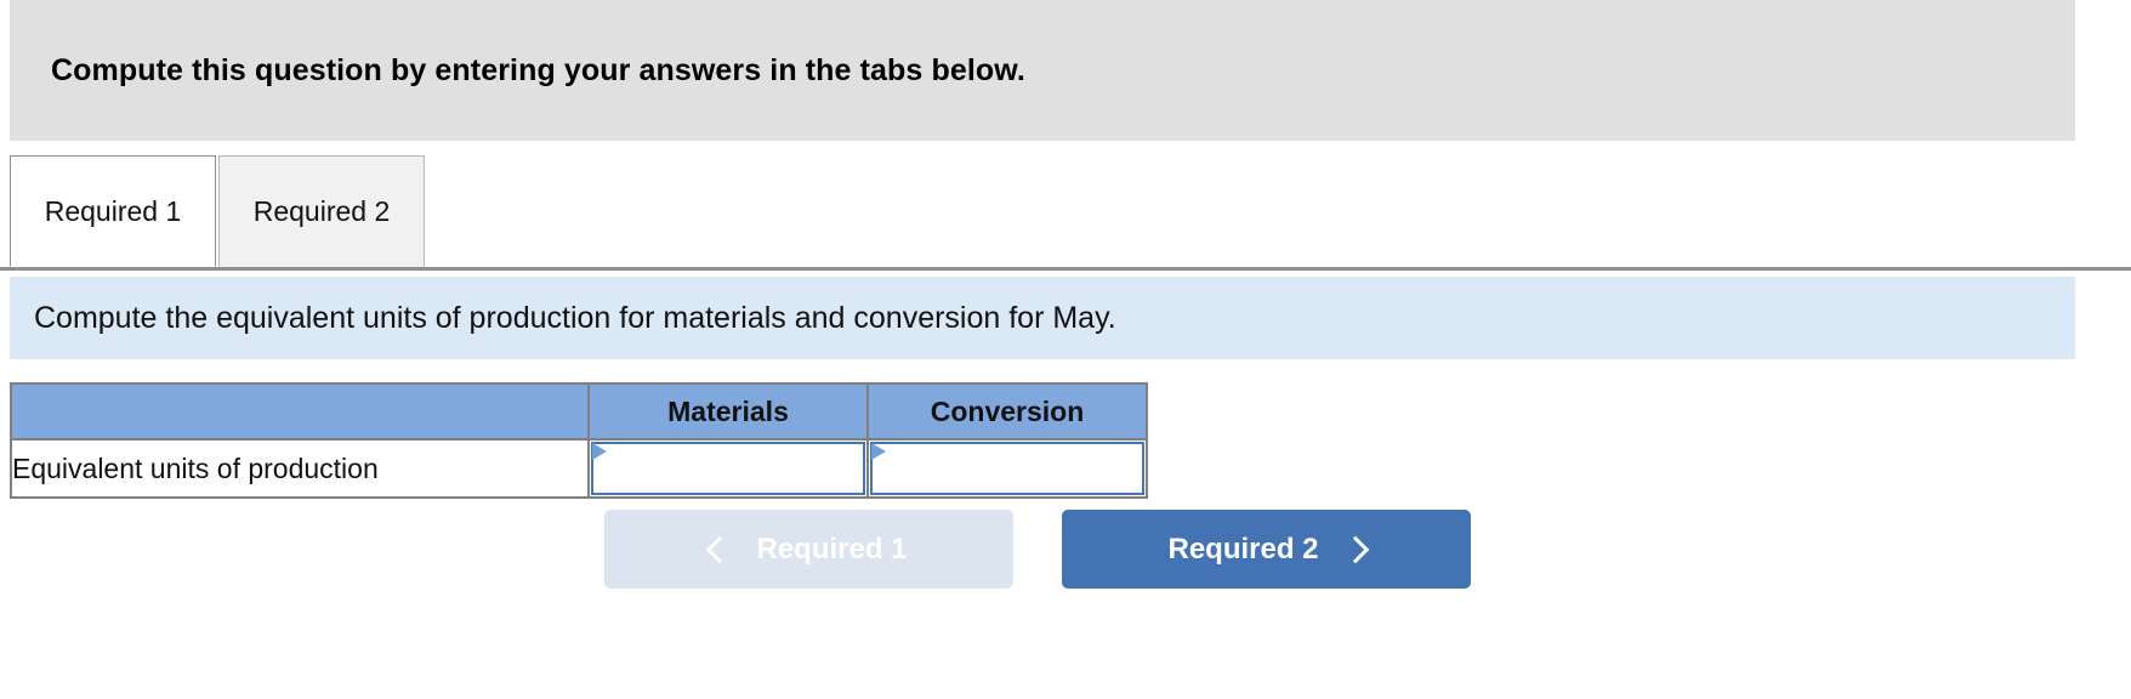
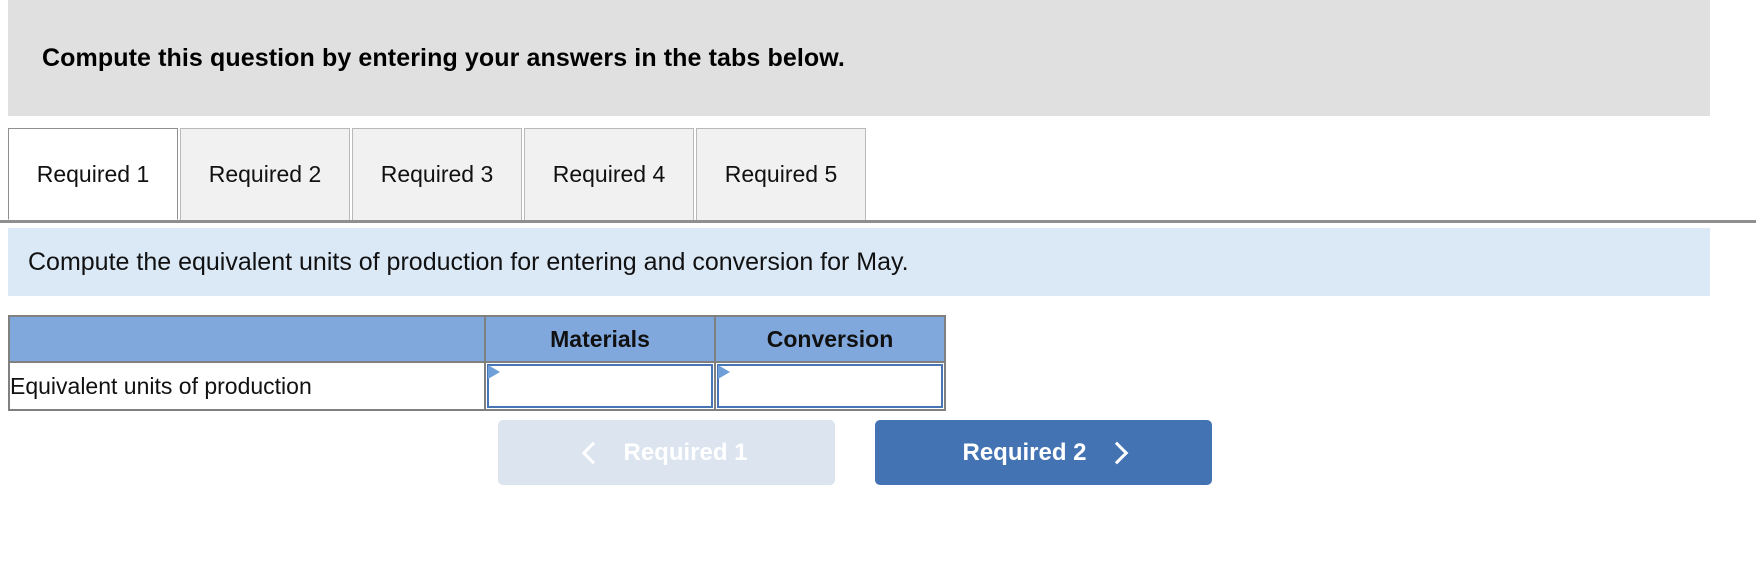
  Compute this question by entering your answers in the tabs below.
  Required 1
  Required 2
+ Required 3
+ Required 4
+ Required 5
- Compute the equivalent units of production for materials and conversion for May.
+ Compute the equivalent units of production for entering and conversion for May.
  	Materials	Conversion
  Equivalent units of production
  Required 1
  Required 2
